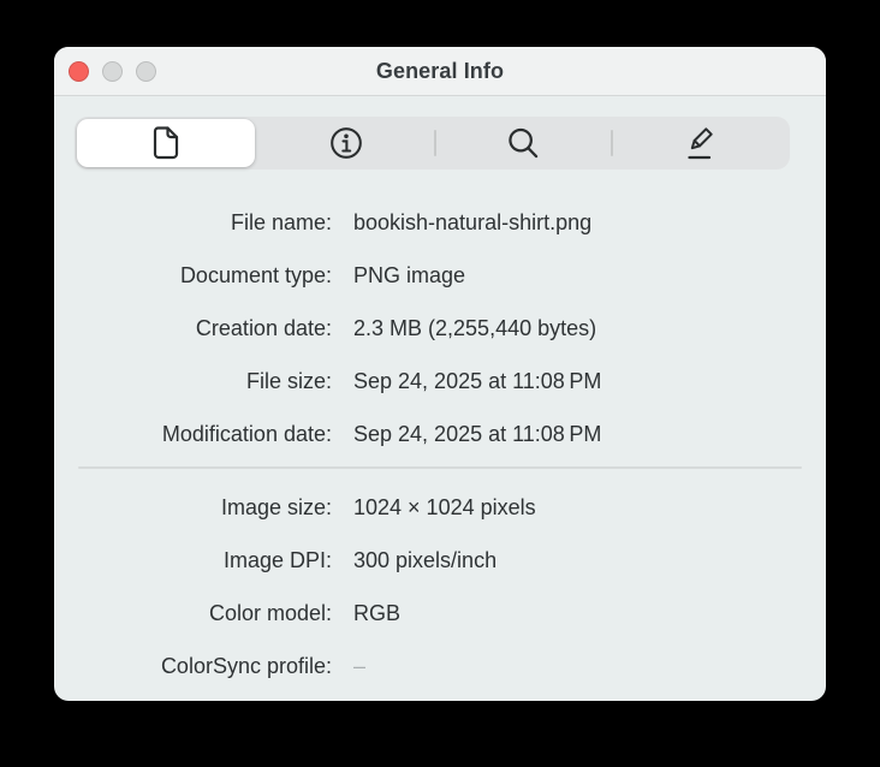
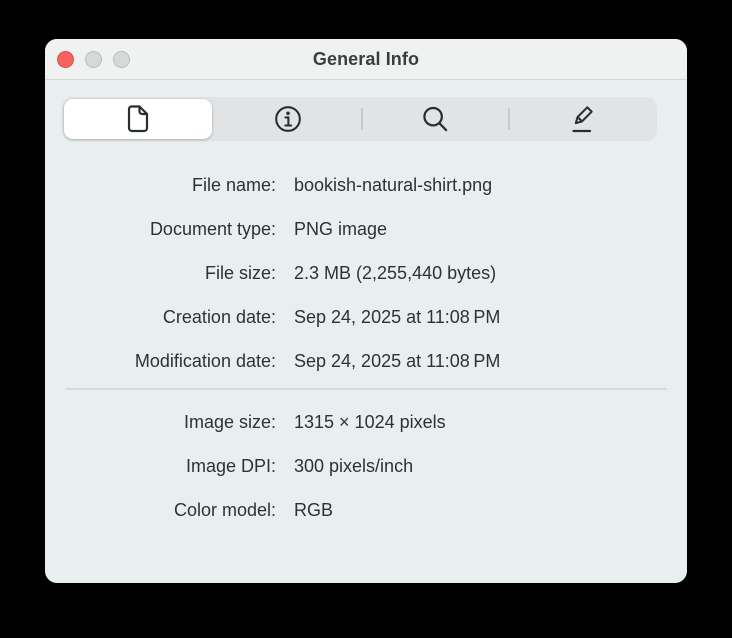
  General Info
  File name:
  bookish-natural-shirt.png
  Document type:
  PNG image
- Creation date:
+ File size:
  2.3 MB (2,255,440 bytes)
- File size:
+ Creation date:
  Sep 24, 2025 at 11:08 PM
  Modification date:
  Sep 24, 2025 at 11:08 PM
  Image size:
- 1024 × 1024 pixels
+ 1315 × 1024 pixels
  Image DPI:
  300 pixels/inch
  Color model:
  RGB
- ColorSync profile:
- –
